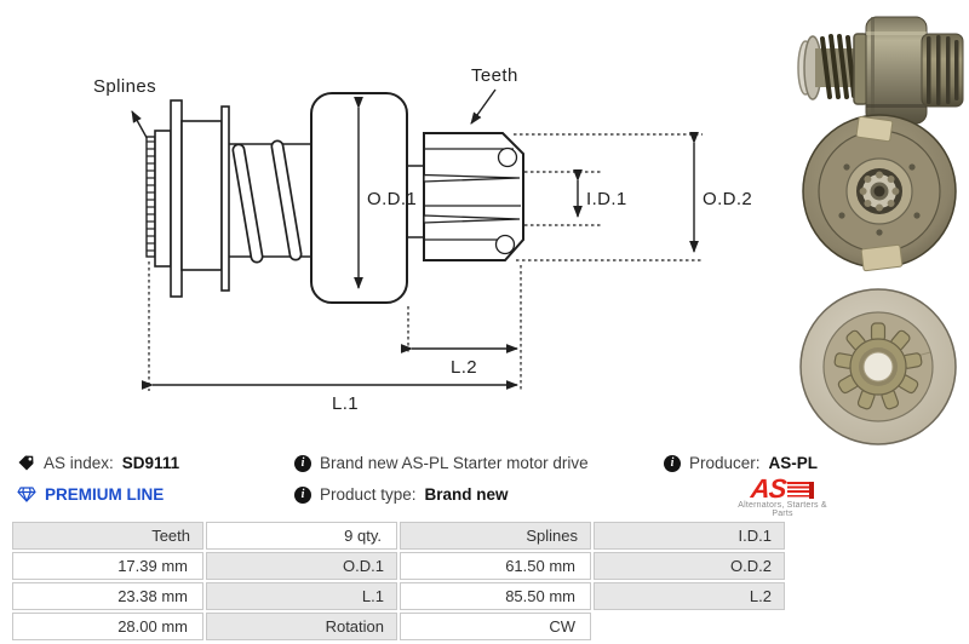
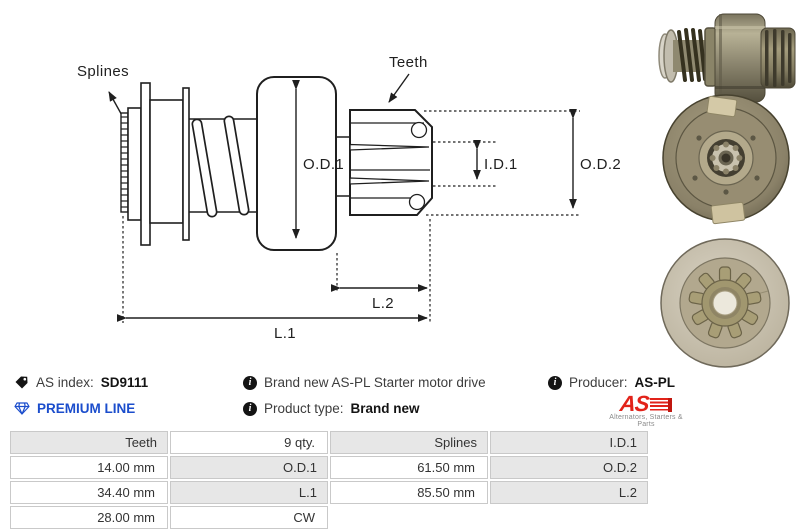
  Splines
  Teeth
  O.D.1
  I.D.1
  O.D.2
  L.2
  L.1
  AS index:
  SD9111
  PREMIUM LINE
  i
  Brand new AS-PL Starter motor drive
  i
  Product type:
  Brand new
  i
  Producer:
  AS-PL
  Teeth
  9 qty.
  Splines
  I.D.1
- 17.39 mm
+ 14.00 mm
  O.D.1
  61.50 mm
  O.D.2
- 23.38 mm
+ 34.40 mm
  L.1
  85.50 mm
  L.2
  28.00 mm
- Rotation
  CW
